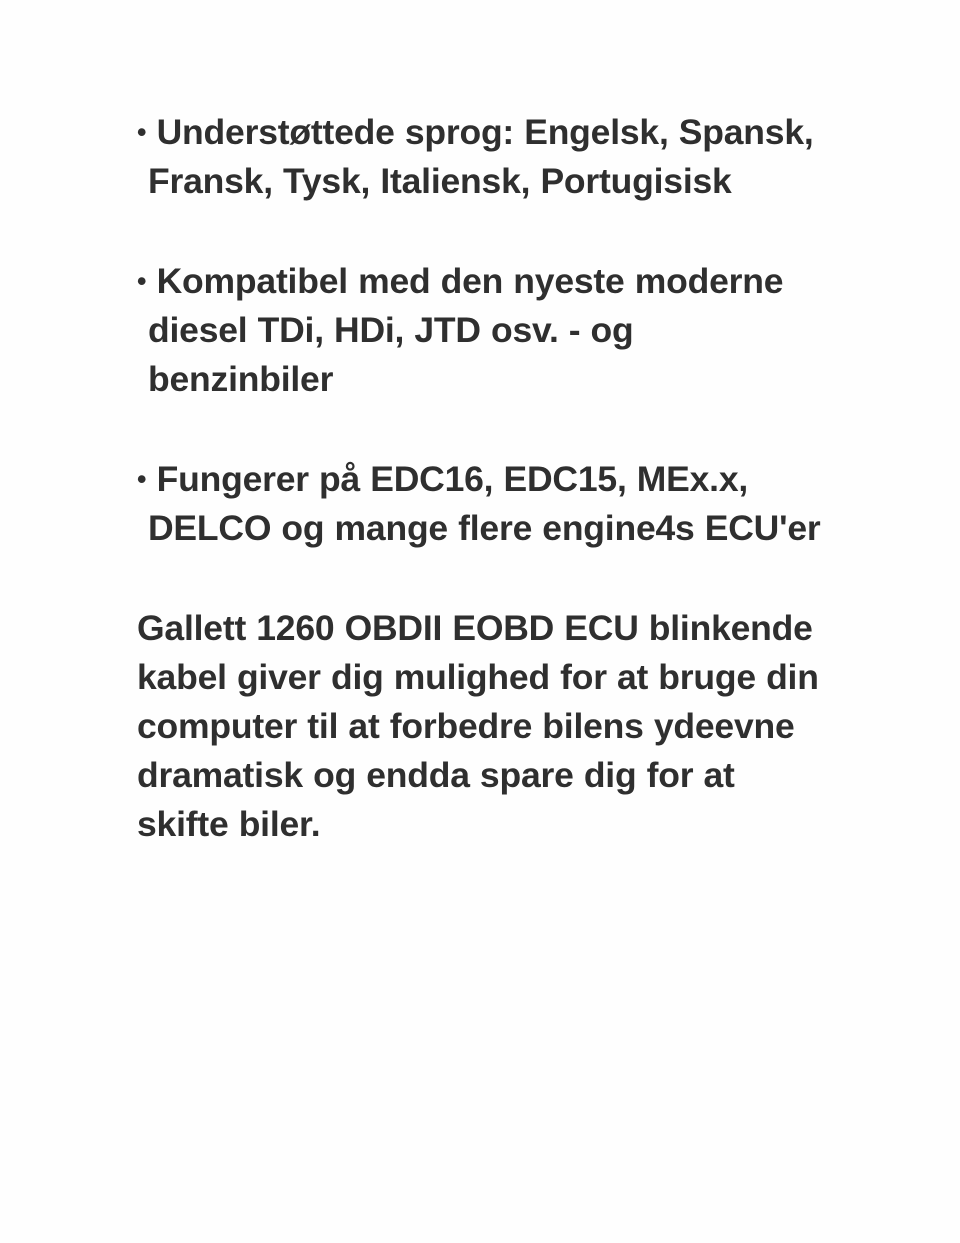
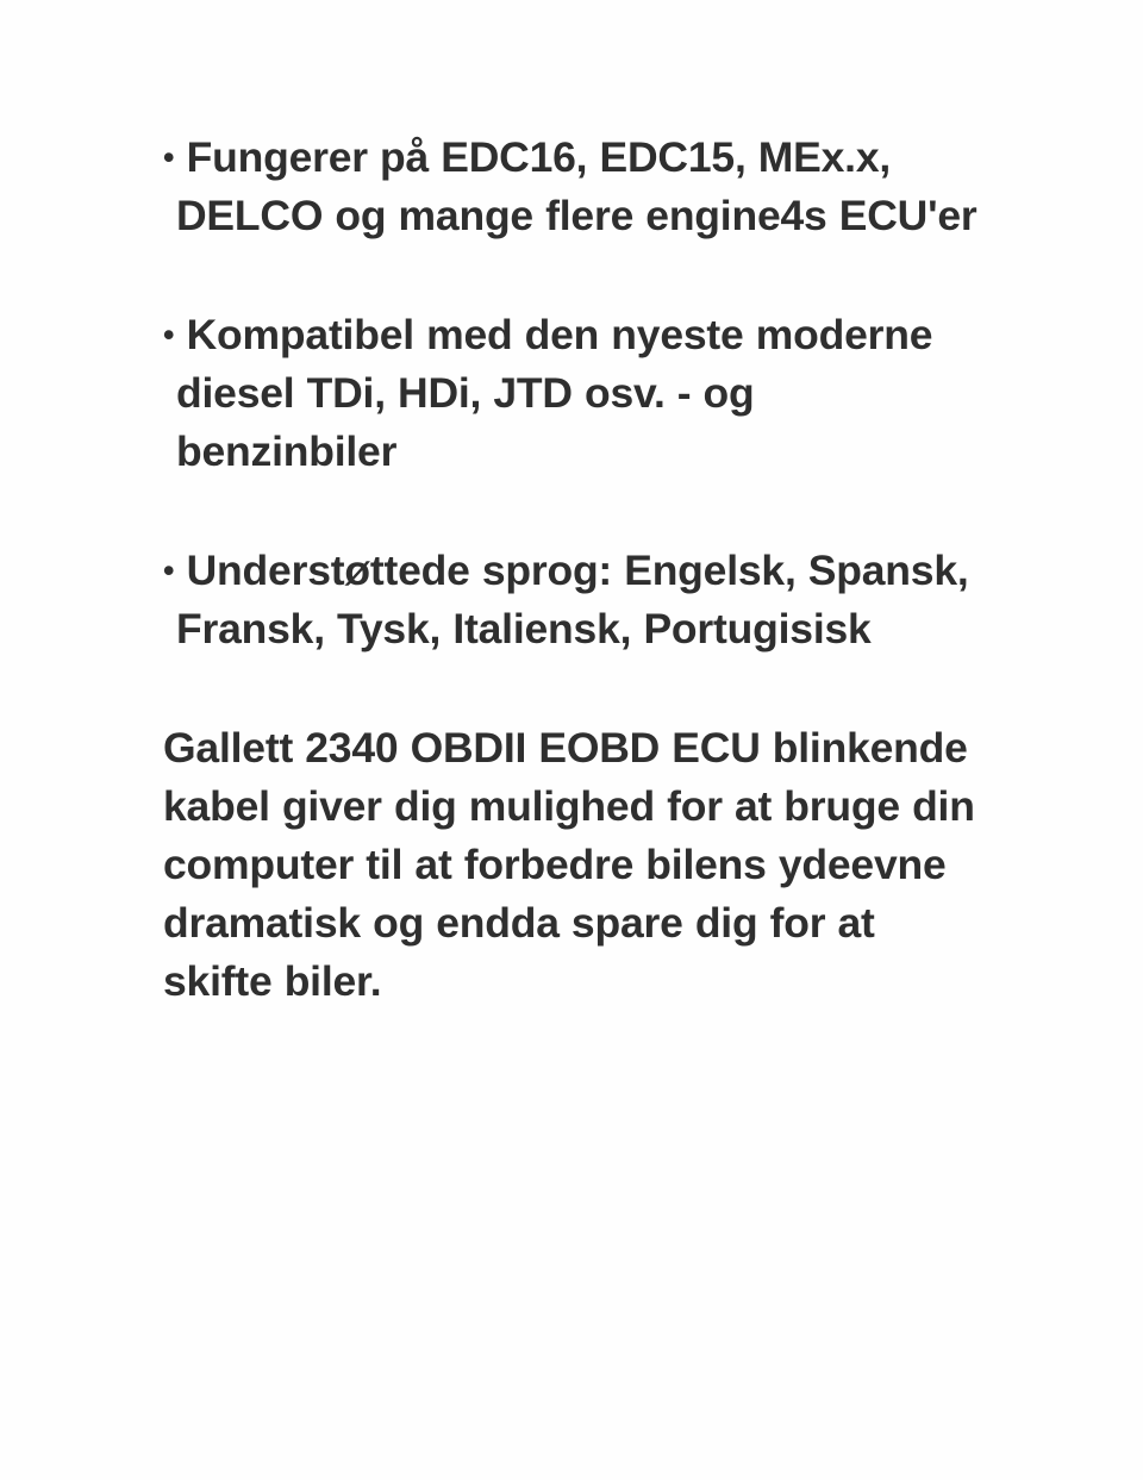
- • Understøttede sprog: Engelsk, Spansk, Fransk, Tysk, Italiensk, Portugisisk
+ • Fungerer på EDC16, EDC15, MEx.x, DELCO og mange flere engine4s ECU'er
  • Kompatibel med den nyeste moderne diesel TDi, HDi, JTD osv. - og benzinbiler
- • Fungerer på EDC16, EDC15, MEx.x, DELCO og mange flere engine4s ECU'er
+ • Understøttede sprog: Engelsk, Spansk, Fransk, Tysk, Italiensk, Portugisisk
- Gallett 1260 OBDII EOBD ECU blinkende kabel giver dig mulighed for at bruge din computer til at forbedre bilens ydeevne dramatisk og endda spare dig for at skifte biler.
+ Gallett 2340 OBDII EOBD ECU blinkende kabel giver dig mulighed for at bruge din computer til at forbedre bilens ydeevne dramatisk og endda spare dig for at skifte biler.
